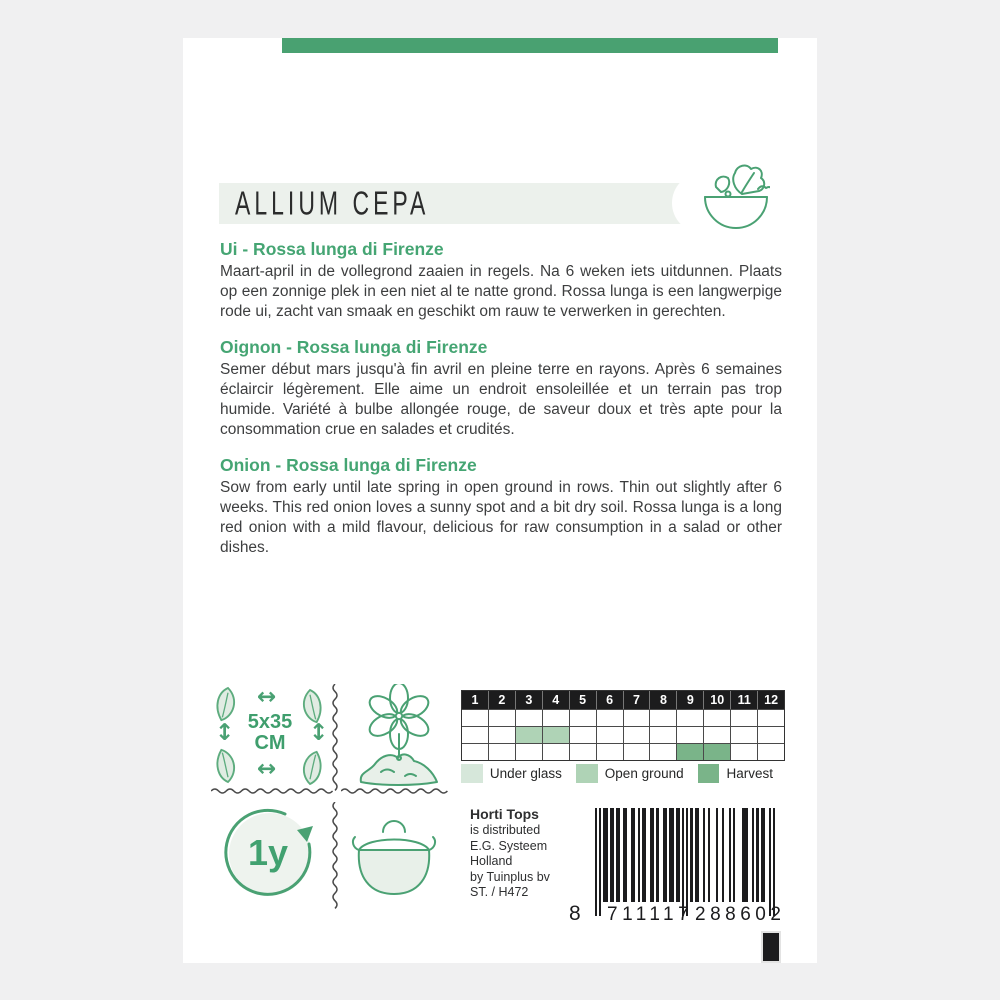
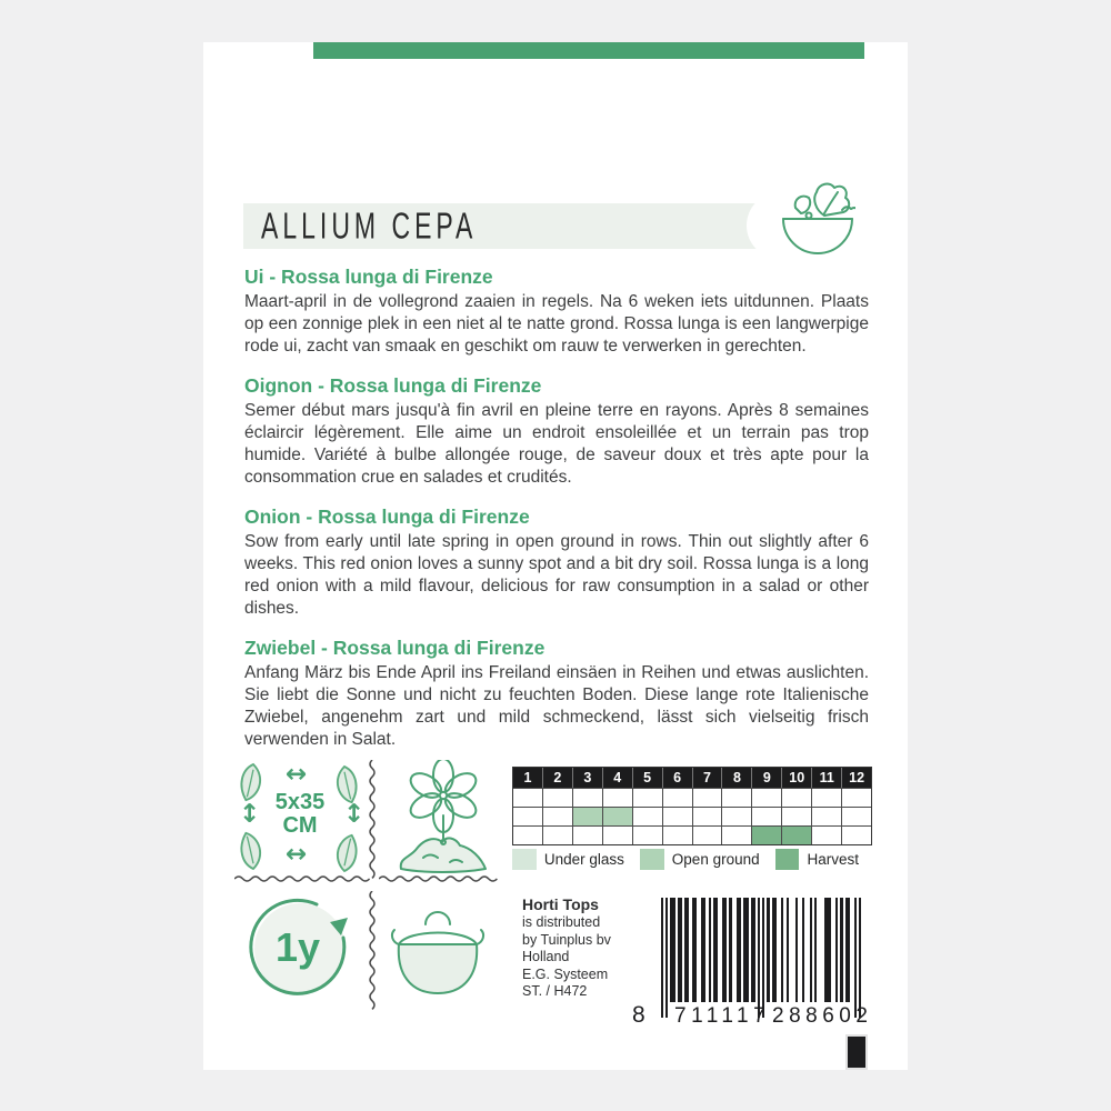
  ALLIUM CEPA
  Ui - Rossa lunga di Firenze
  Maart-april in de vollegrond zaaien in regels. Na 6 weken iets uitdunnen. Plaats op een zonnige plek in een niet al te natte grond. Rossa lunga is een langwerpige rode ui, zacht van smaak en geschikt om rauw te verwerken in gerechten.
  Oignon - Rossa lunga di Firenze
- Semer début mars jusqu'à fin avril en pleine terre en rayons. Après 6 semaines éclaircir légèrement. Elle aime un endroit ensoleillée et un terrain pas trop humide. Variété à bulbe allongée rouge, de saveur doux et très apte pour la consommation crue en salades et crudités.
+ Semer début mars jusqu'à fin avril en pleine terre en rayons. Après 8 semaines éclaircir légèrement. Elle aime un endroit ensoleillée et un terrain pas trop humide. Variété à bulbe allongée rouge, de saveur doux et très apte pour la consommation crue en salades et crudités.
  Onion - Rossa lunga di Firenze
  Sow from early until late spring in open ground in rows. Thin out slightly after 6 weeks. This red onion loves a sunny spot and a bit dry soil. Rossa lunga is a long red onion with a mild flavour, delicious for raw consumption in a salad or other dishes.
+ Zwiebel - Rossa lunga di Firenze
+ Anfang März bis Ende April ins Freiland einsäen in Reihen und etwas auslichten. Sie liebt die Sonne und nicht zu feuchten Boden. Diese lange rote Italienische Zwiebel, angenehm zart und mild schmeckend, lässt sich vielseitig frisch verwenden in Salat.
  ↔
  ↔
  ↕
  ↕
  5x35
  CM
  1y
  1
  2
  3
  4
  5
  6
  7
  8
  9
  10
  11
  12
  Under glass
  Open ground
  Harvest
  Horti Tops
  is distributed
- E.G. Systeem
+ by Tuinplus bv
  Holland
- by Tuinplus bv
+ E.G. Systeem
  ST. / H472
  8
  711117
  288602
